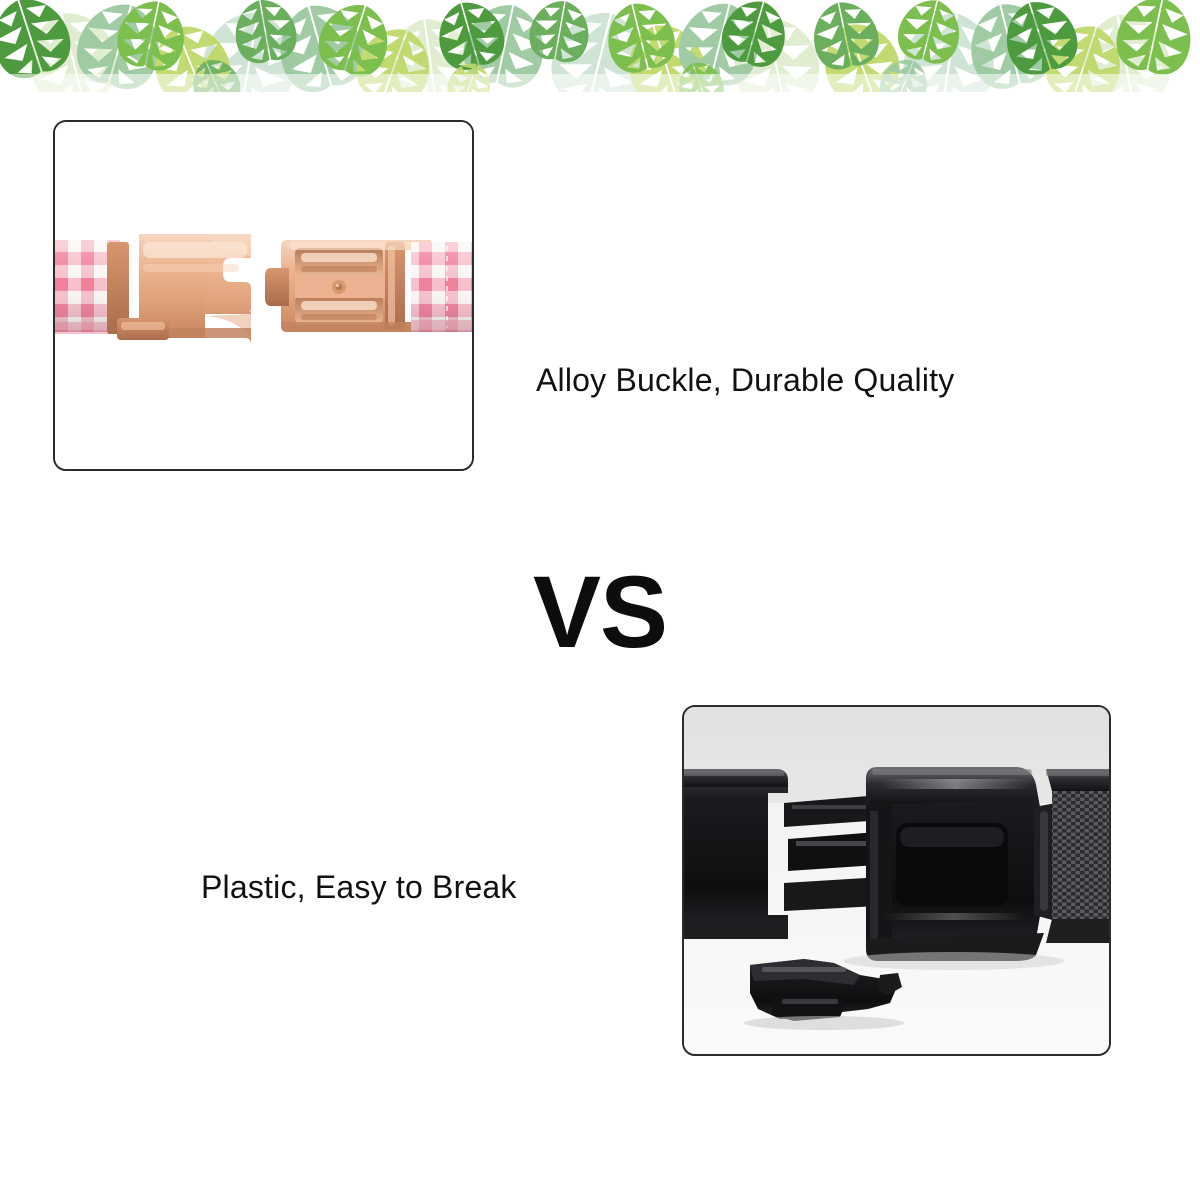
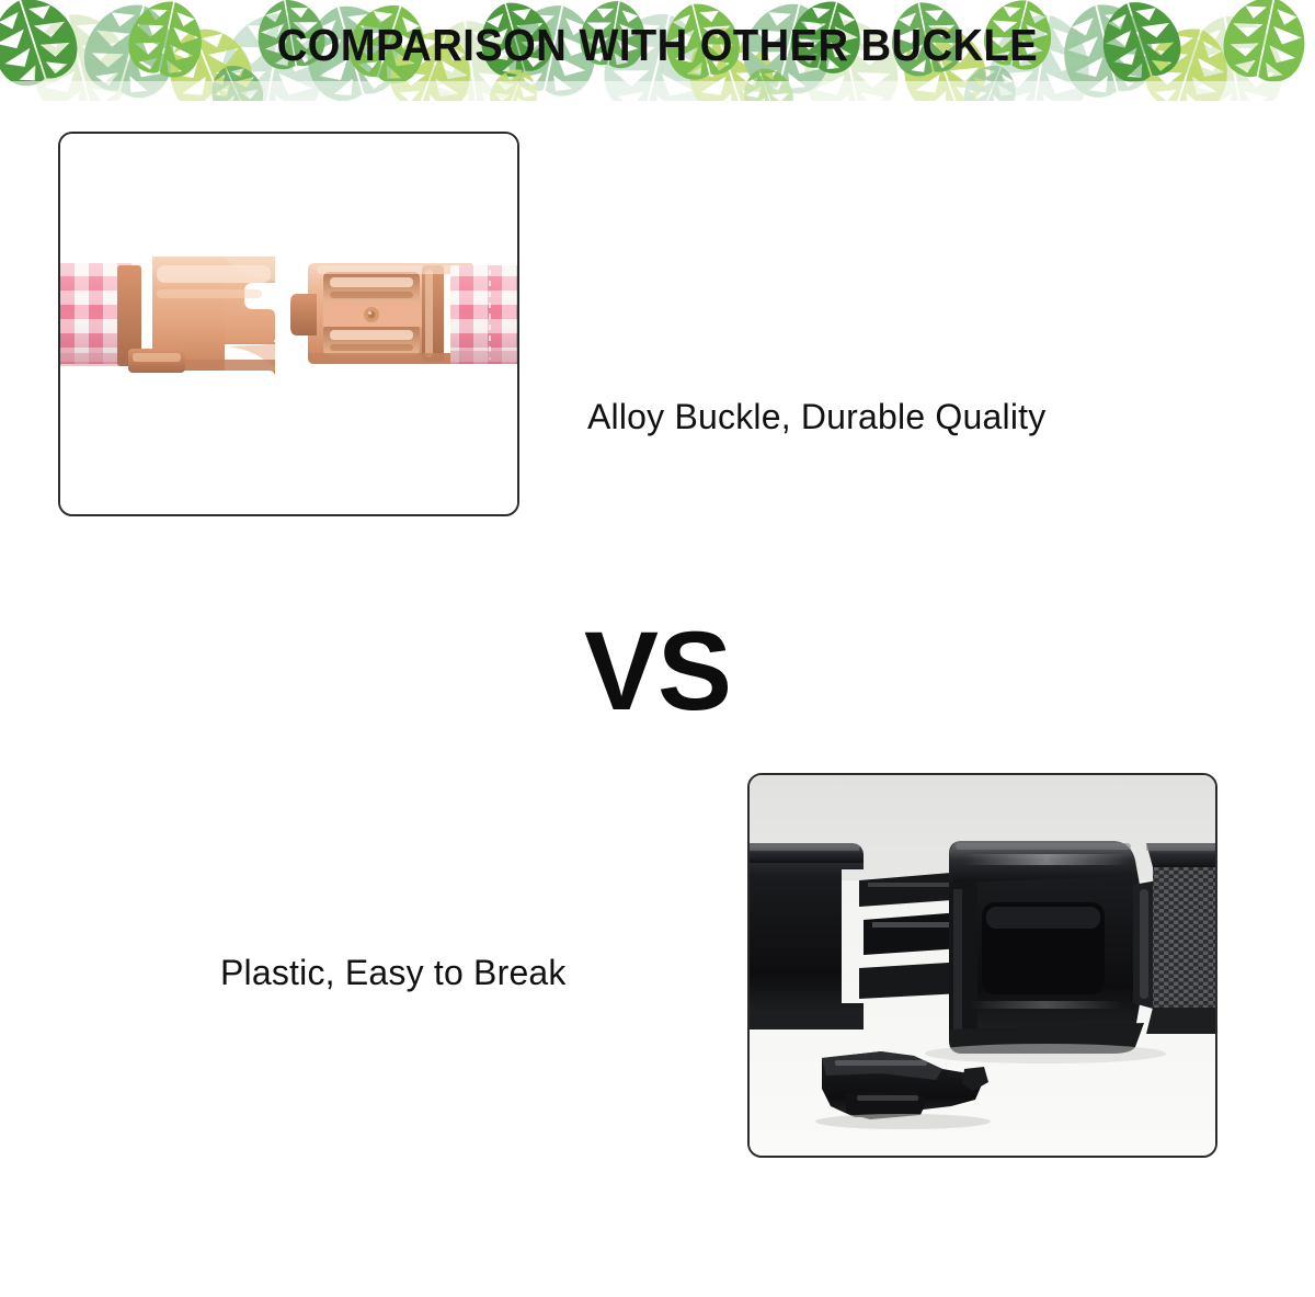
+ COMPARISON WITH OTHER BUCKLE
  Alloy Buckle, Durable Quality
  VS
  Plastic, Easy to Break
